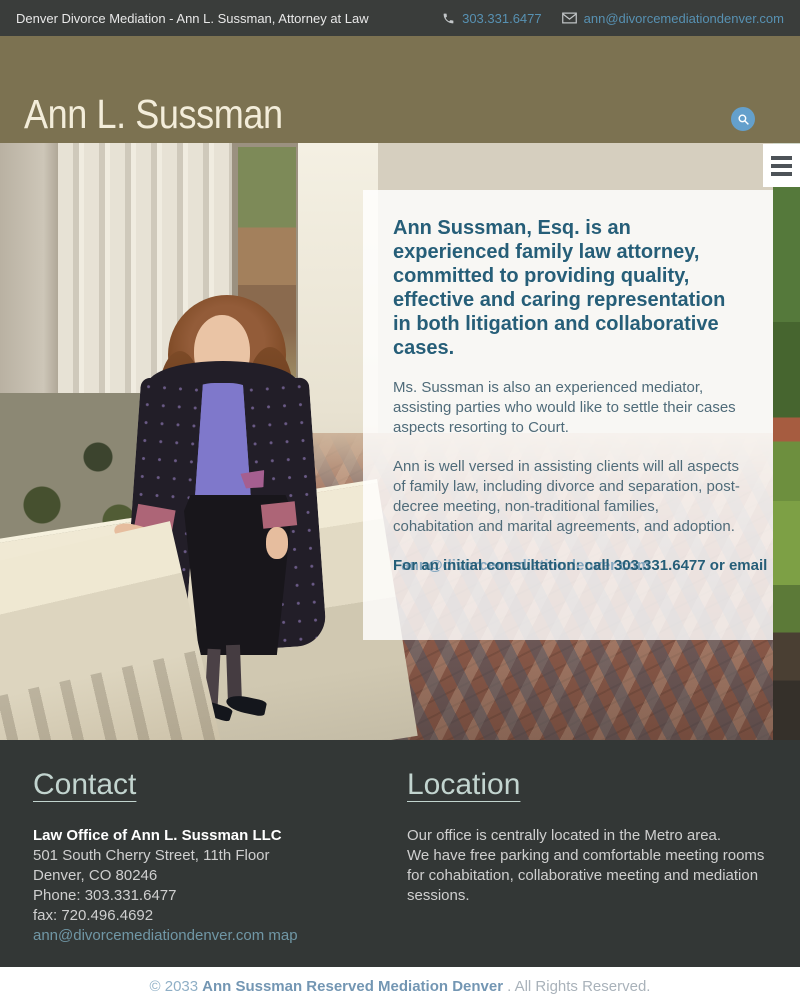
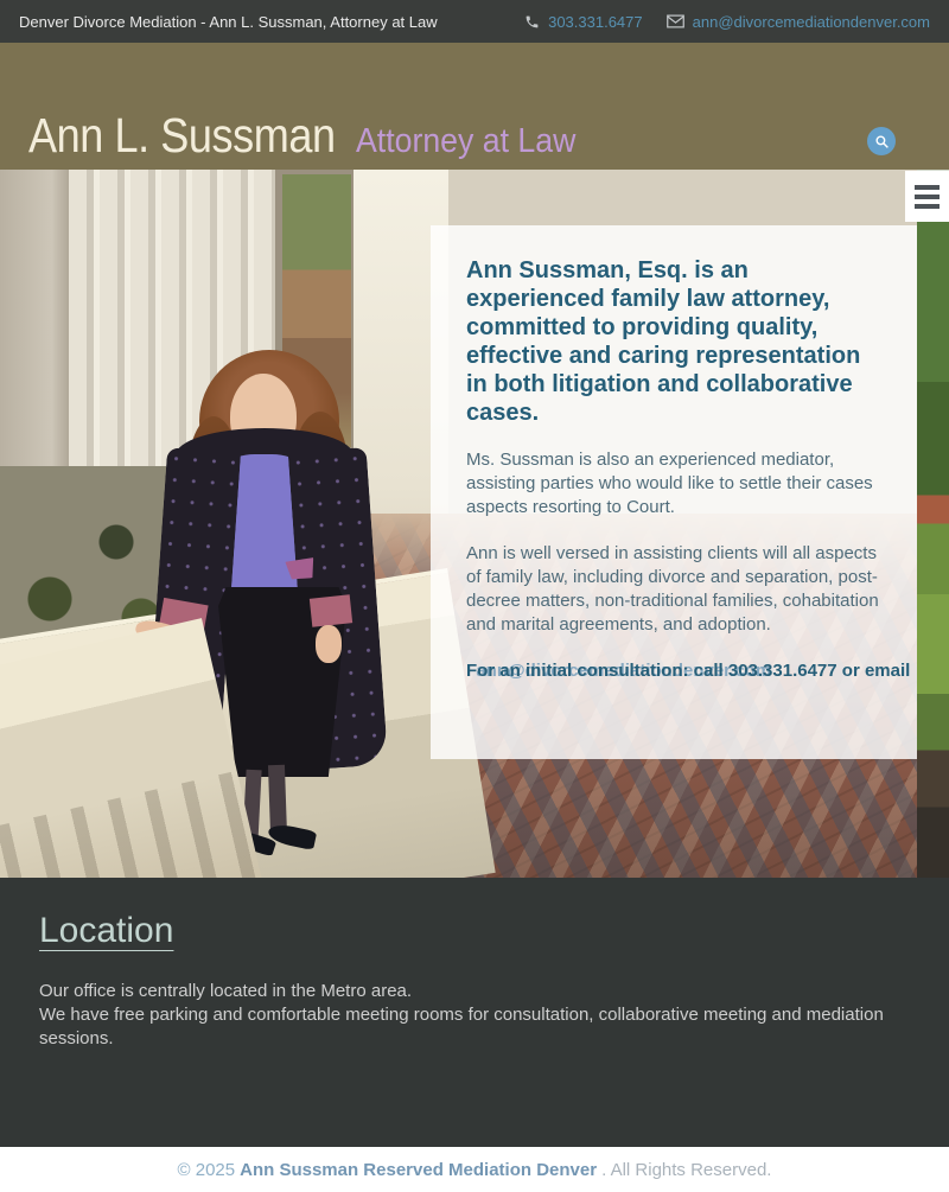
  Denver Divorce Mediation - Ann L. Sussman, Attorney at Law
  303.331.6477
  ann@divorcemediationdenver.com
  Ann L. Sussman
+ Attorney at Law
  Ann Sussman, Esq. is an experienced family law attorney, committed to providing quality, effective and caring representation in both litigation and collaborative cases.
  Ms. Sussman is also an experienced mediator, assisting parties who would like to settle their cases aspects resorting to Court.
- Ann is well versed in assisting clients will all aspects of family law, including divorce and separation, post-decree meeting, non-traditional families, cohabitation and marital agreements, and adoption.
+ Ann is well versed in assisting clients will all aspects of family law, including divorce and separation, post-decree matters, non-traditional families, cohabitation and marital agreements, and adoption.
  For an initial consultation: call 303.331.6477 or email
  ann@divorcemediationdenver.com
- Contact
- Law Office of Ann L. Sussman LLC
- 501 South Cherry Street, 11th Floor
- Denver, CO 80246
- Phone: 303.331.6477
- fax: 720.496.4692
- ann@divorcemediationdenver.com map
  Location
  Our office is centrally located in the Metro area.
- We have free parking and comfortable meeting rooms for cohabitation, collaborative meeting and mediation sessions.
+ We have free parking and comfortable meeting rooms for consultation, collaborative meeting and mediation sessions.
- © 2033
+ © 2025
  Ann Sussman Reserved Mediation Denver
  . All Rights Reserved.
